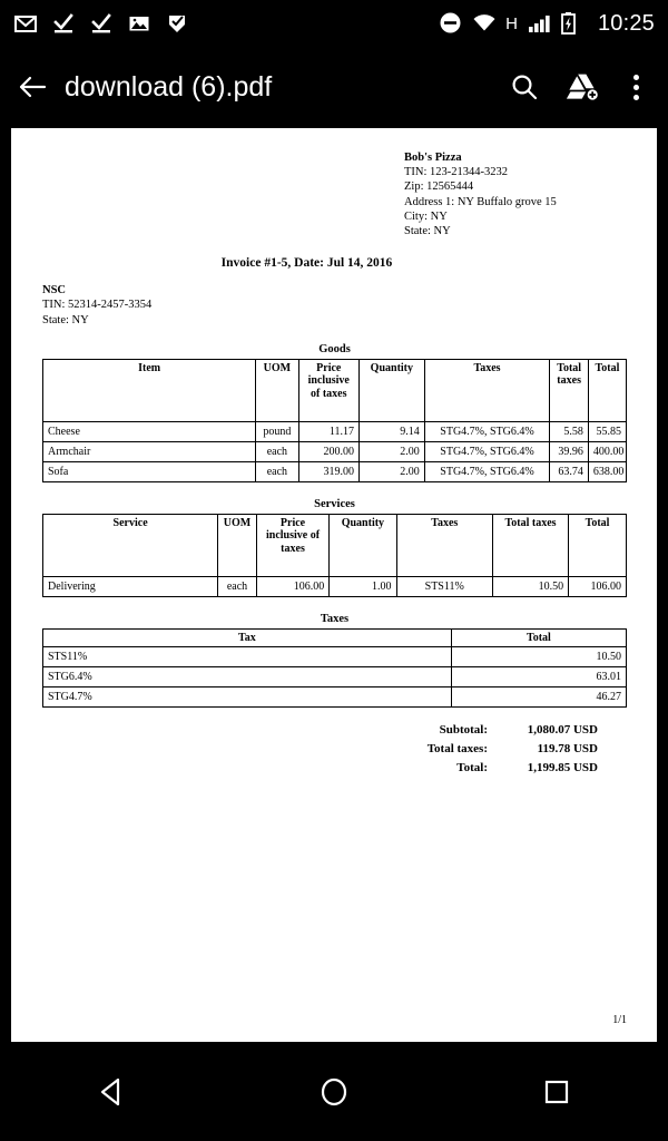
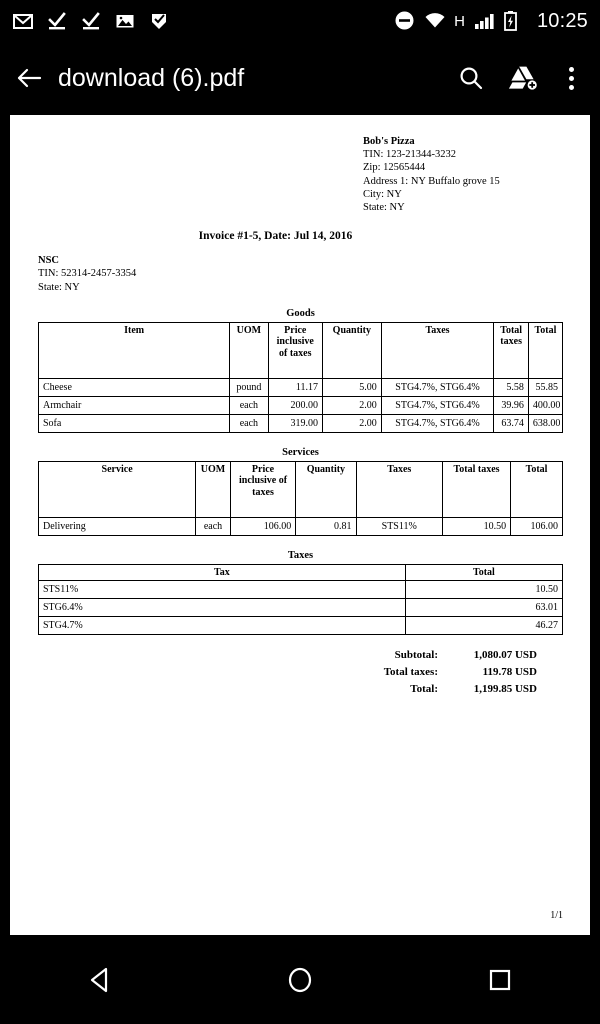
  H
  10:25
  download (6).pdf
  Bob's Pizza
  TIN: 123-21344-3232
  Zip: 12565444
  Address 1: NY Buffalo grove 15
  City: NY
  State: NY
  Invoice #1-5, Date: Jul 14, 2016
  NSC
  TIN: 52314-2457-3354
  State: NY
  Goods
  Item	UOM	Price inclusive of taxes	Quantity	Taxes	Total taxes	Total
- Cheese	pound	11.17	9.14	STG4.7%, STG6.4%	5.58	55.85
+ Cheese	pound	11.17	5.00	STG4.7%, STG6.4%	5.58	55.85
  Armchair	each	200.00	2.00	STG4.7%, STG6.4%	39.96	400.00
  Sofa	each	319.00	2.00	STG4.7%, STG6.4%	63.74	638.00
  Services
  Service	UOM	Price inclusive of taxes	Quantity	Taxes	Total taxes	Total
- Delivering	each	106.00	1.00	STS11%	10.50	106.00
+ Delivering	each	106.00	0.81	STS11%	10.50	106.00
  Taxes
  Tax	Total
  STS11%	10.50
  STG6.4%	63.01
  STG4.7%	46.27
  Subtotal:
  1,080.07 USD
  Total taxes:
  119.78 USD
  Total:
  1,199.85 USD
  1/1
